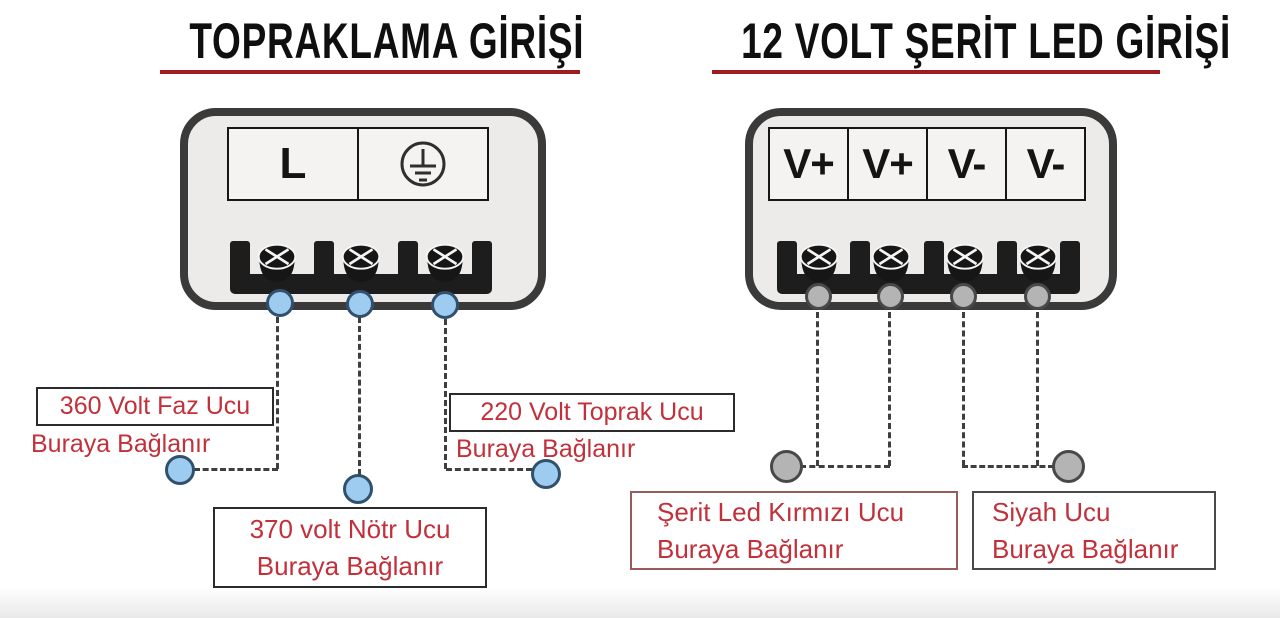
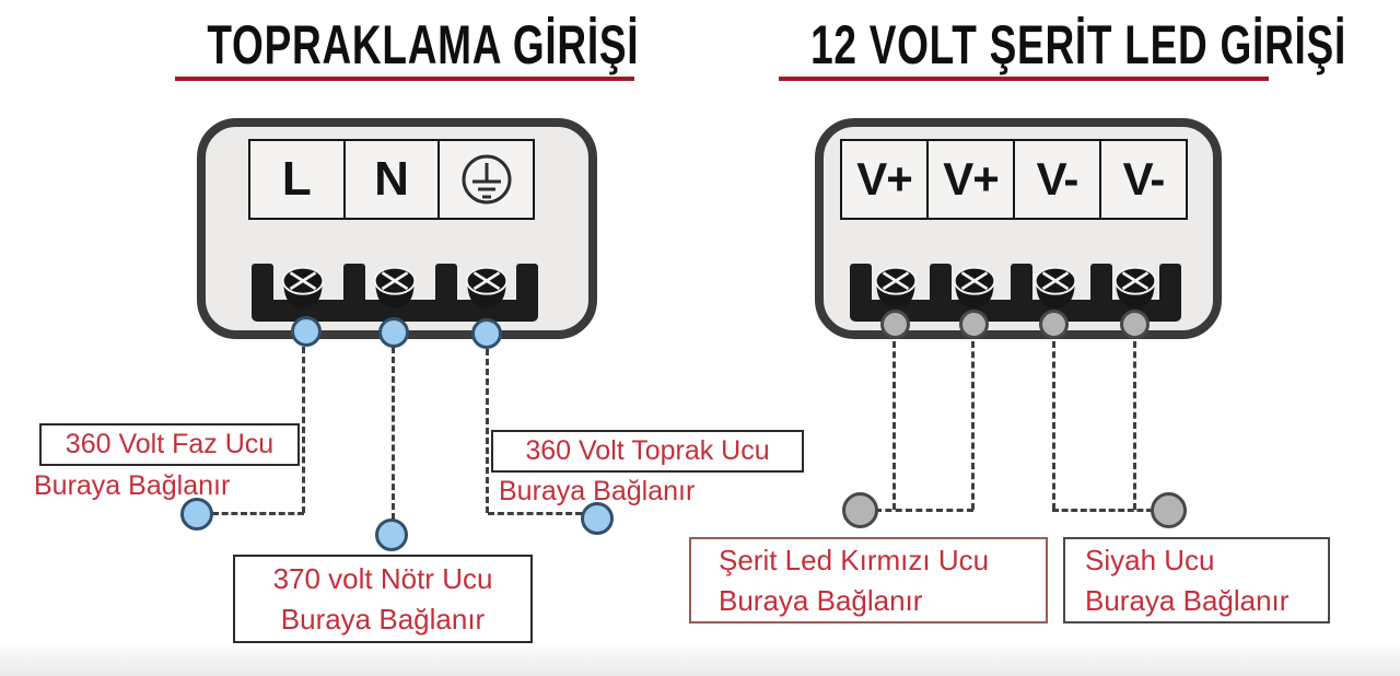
  TOPRAKLAMA GİRİŞİ
  12 VOLT ŞERİT LED GİRİŞİ
  L
+ N
  360 Volt Faz Ucu
  Buraya Bağlanır
- 220 Volt Toprak Ucu
+ 360 Volt Toprak Ucu
  Buraya Bağlanır
  370 volt Nötr Ucu
  Buraya Bağlanır
  V+
  V+
  V-
  V-
  Şerit Led Kırmızı Ucu
  Buraya Bağlanır
  Siyah Ucu
  Buraya Bağlanır
